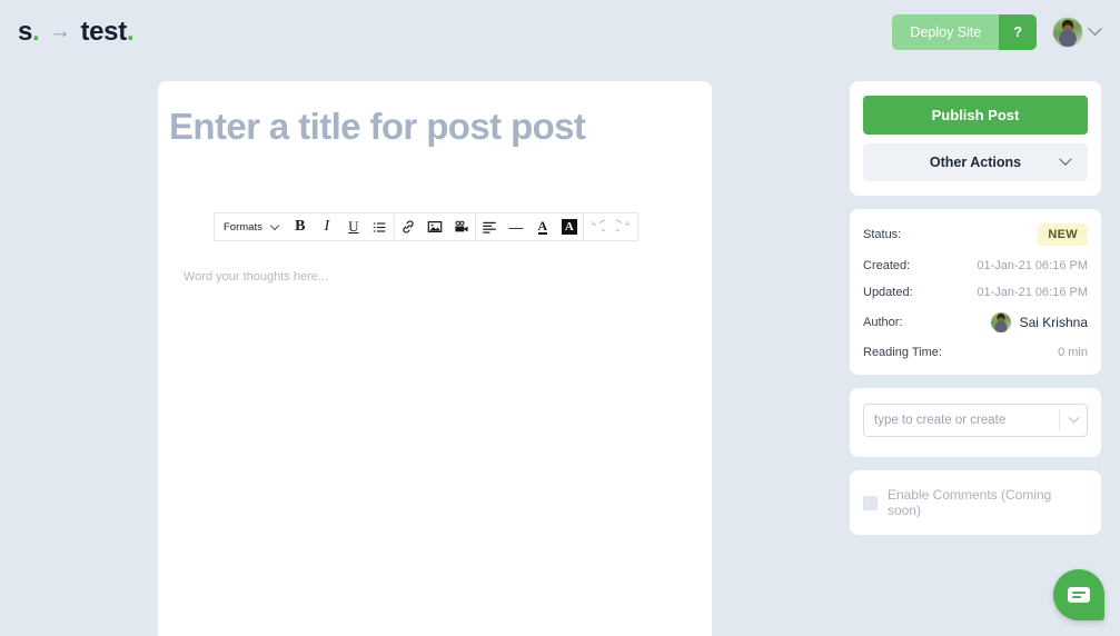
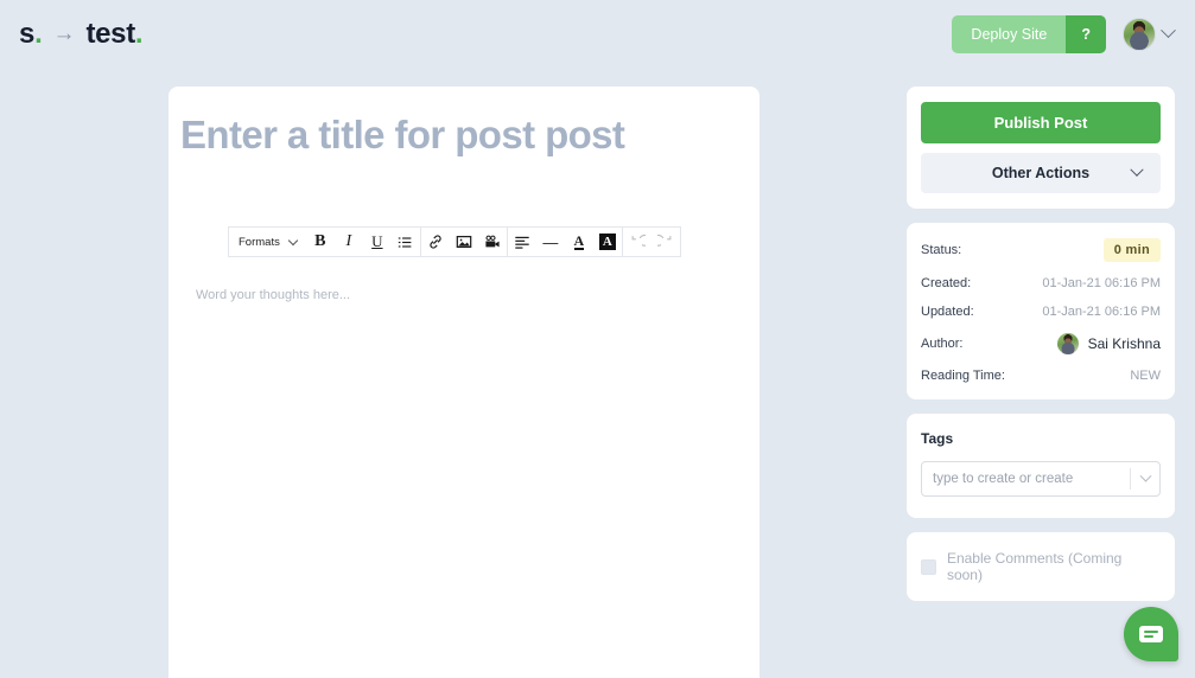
  s.
  →
  test.
  Deploy Site
  ?
  Enter a title for post post
  Formats
  B
  I
  U
  —
  A
  A
  Word your thoughts here...
  Publish Post
  Other Actions
  Status:
- NEW
+ 0 min
  Created:
  01-Jan-21 06:16 PM
  Updated:
  01-Jan-21 06:16 PM
  Author:
  Sai Krishna
  Reading Time:
- 0 min
+ NEW
+ Tags
  type to create or create
  Enable Comments (Coming soon)
